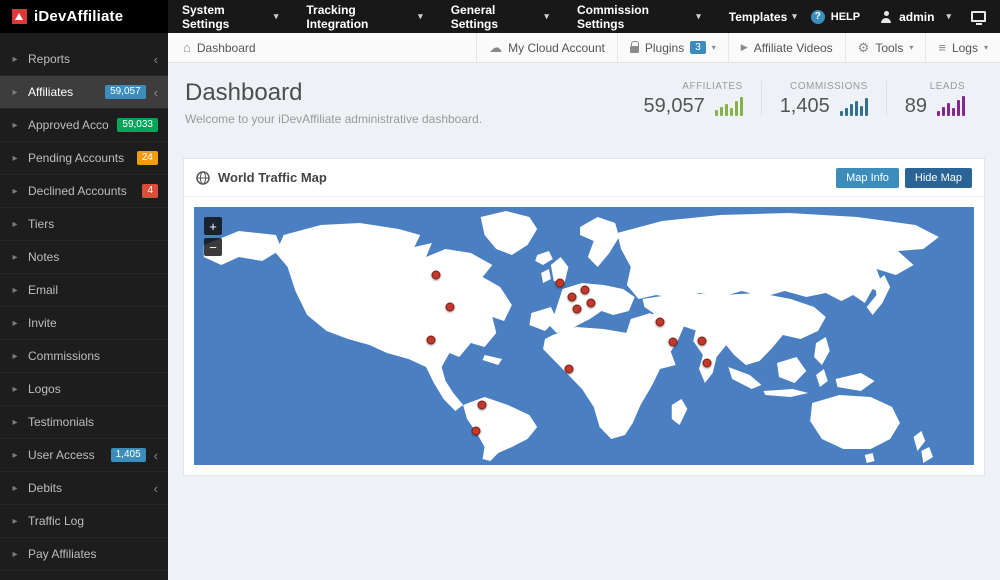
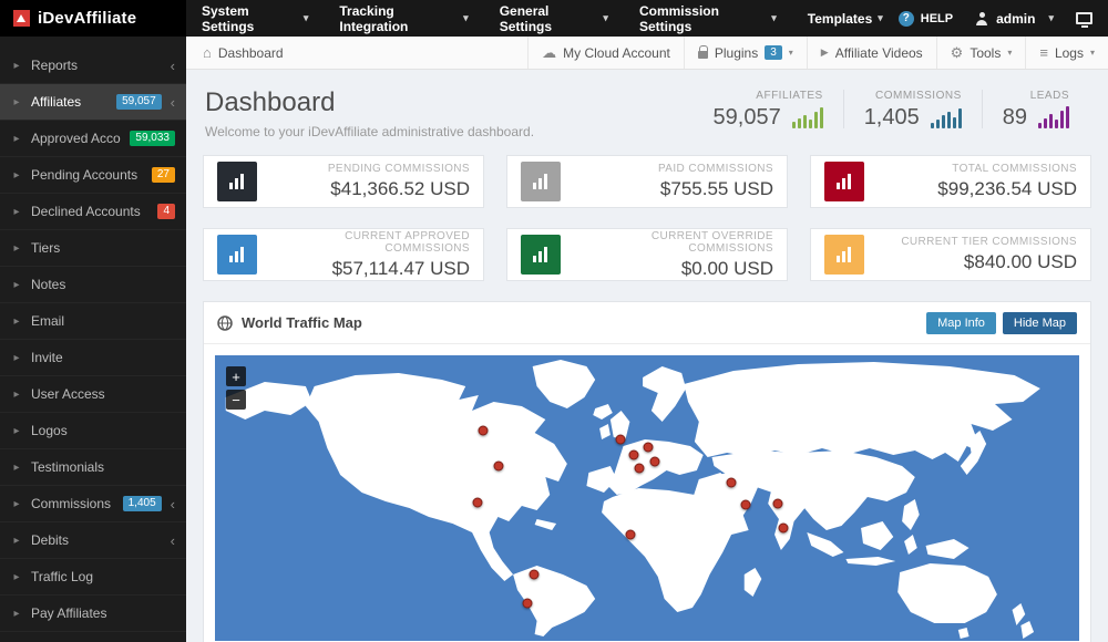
  iDevAffiliate
  System Settings
  ▾
  Tracking Integration
  ▾
  General Settings
  ▾
  Commission Settings
  ▾
  Templates
  ▾
  ?
  HELP
  admin
  ▾
  ▸
  Reports
  ‹
  ▸
  Affiliates
  59,057
  ‹
  ▸
  Approved Acco
  59,033
  ▸
  Pending Accounts
- 24
+ 27
  ▸
  Declined Accounts
  4
  ▸
  Tiers
  ▸
  Notes
  ▸
  Email
  ▸
  Invite
  ▸
- Commissions
+ User Access
  ▸
  Logos
  ▸
  Testimonials
  ▸
- User Access
+ Commissions
  1,405
  ‹
  ▸
  Debits
  ‹
  ▸
  Traffic Log
  ▸
  Pay Affiliates
  ⌂
  Dashboard
  ☁
  My Cloud Account
  Plugins
  3
  ▾
  ▶
  Affiliate Videos
  ⚙
  Tools
  ▾
  ≡
  Logs
  ▾
  Dashboard
  Welcome to your iDevAffiliate administrative dashboard.
  AFFILIATES
  59,057
  COMMISSIONS
  1,405
  LEADS
  89
+ PENDING COMMISSIONS
+ $41,366.52 USD
+ PAID COMMISSIONS
+ $755.55 USD
+ TOTAL COMMISSIONS
+ $99,236.54 USD
+ CURRENT APPROVED COMMISSIONS
+ $57,114.47 USD
+ CURRENT OVERRIDE COMMISSIONS
+ $0.00 USD
+ CURRENT TIER COMMISSIONS
+ $840.00 USD
  World Traffic Map
  Map Info
  Hide Map
  +
  −
